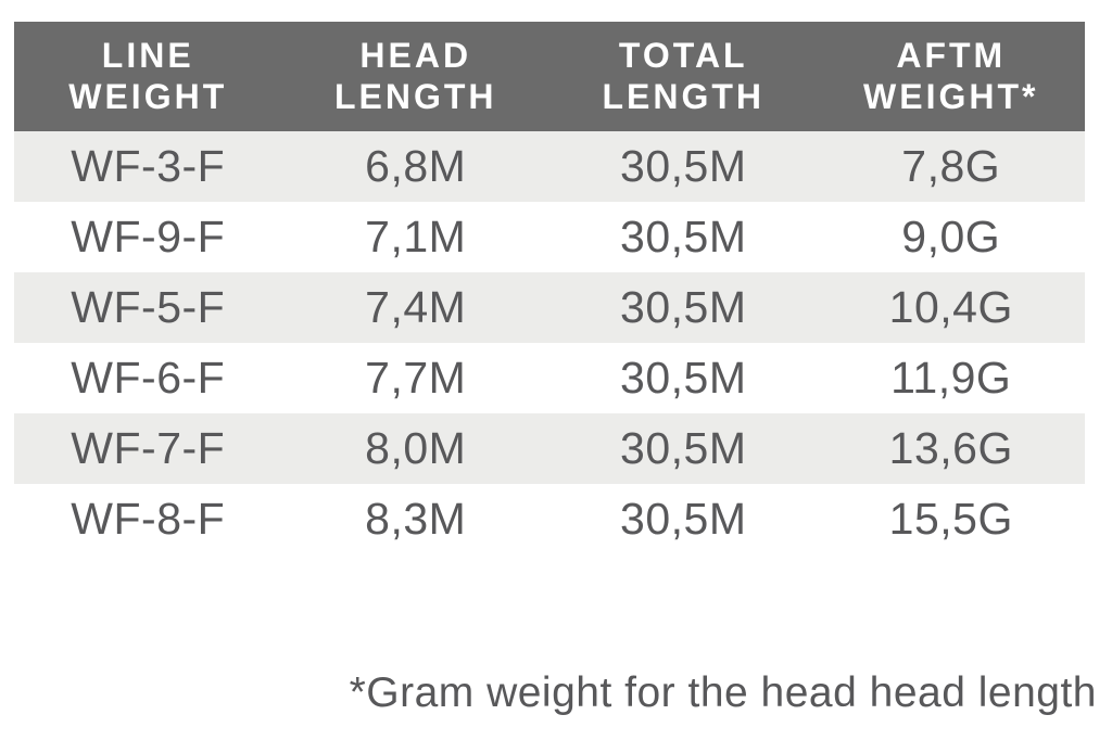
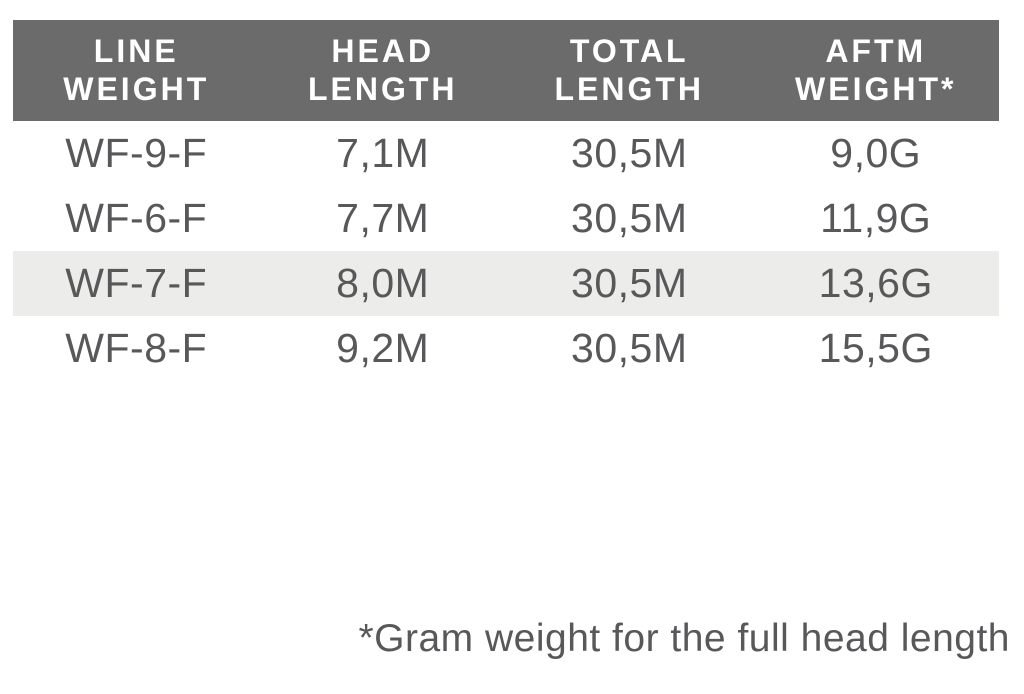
  LINE WEIGHT	HEAD LENGTH	TOTAL LENGTH	AFTM WEIGHT*
- WF-3-F	6,8M	30,5M	7,8G
  WF-9-F	7,1M	30,5M	9,0G
- WF-5-F	7,4M	30,5M	10,4G
  WF-6-F	7,7M	30,5M	11,9G
  WF-7-F	8,0M	30,5M	13,6G
- WF-8-F	8,3M	30,5M	15,5G
+ WF-8-F	9,2M	30,5M	15,5G
- *Gram weight for the head head length
+ *Gram weight for the full head length
